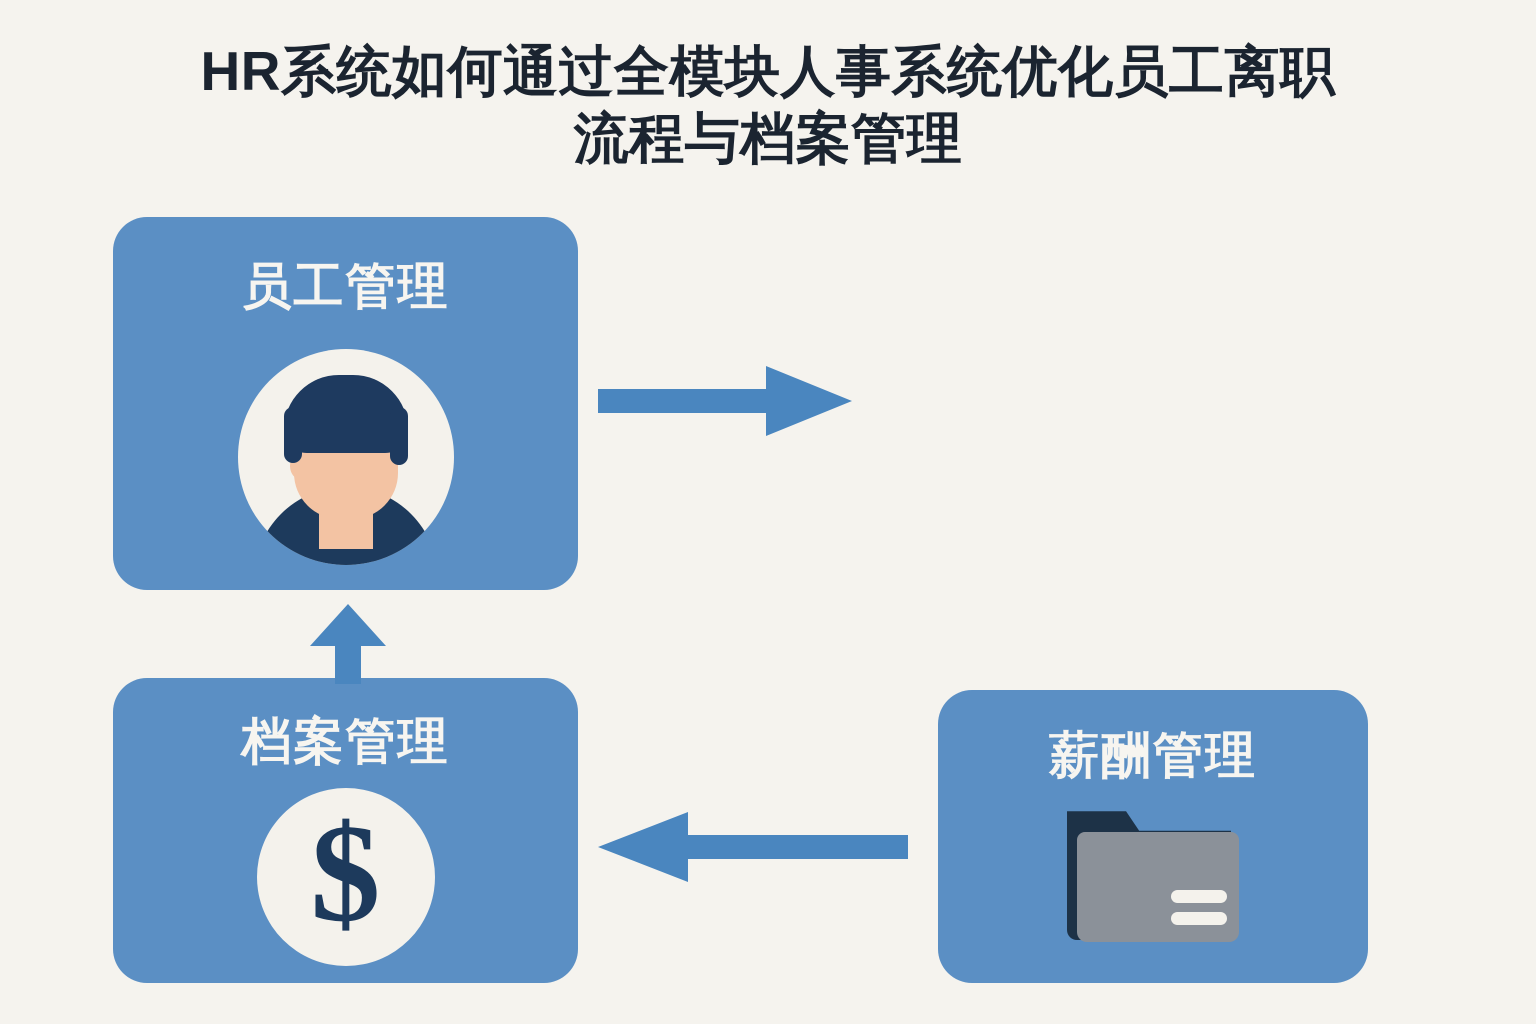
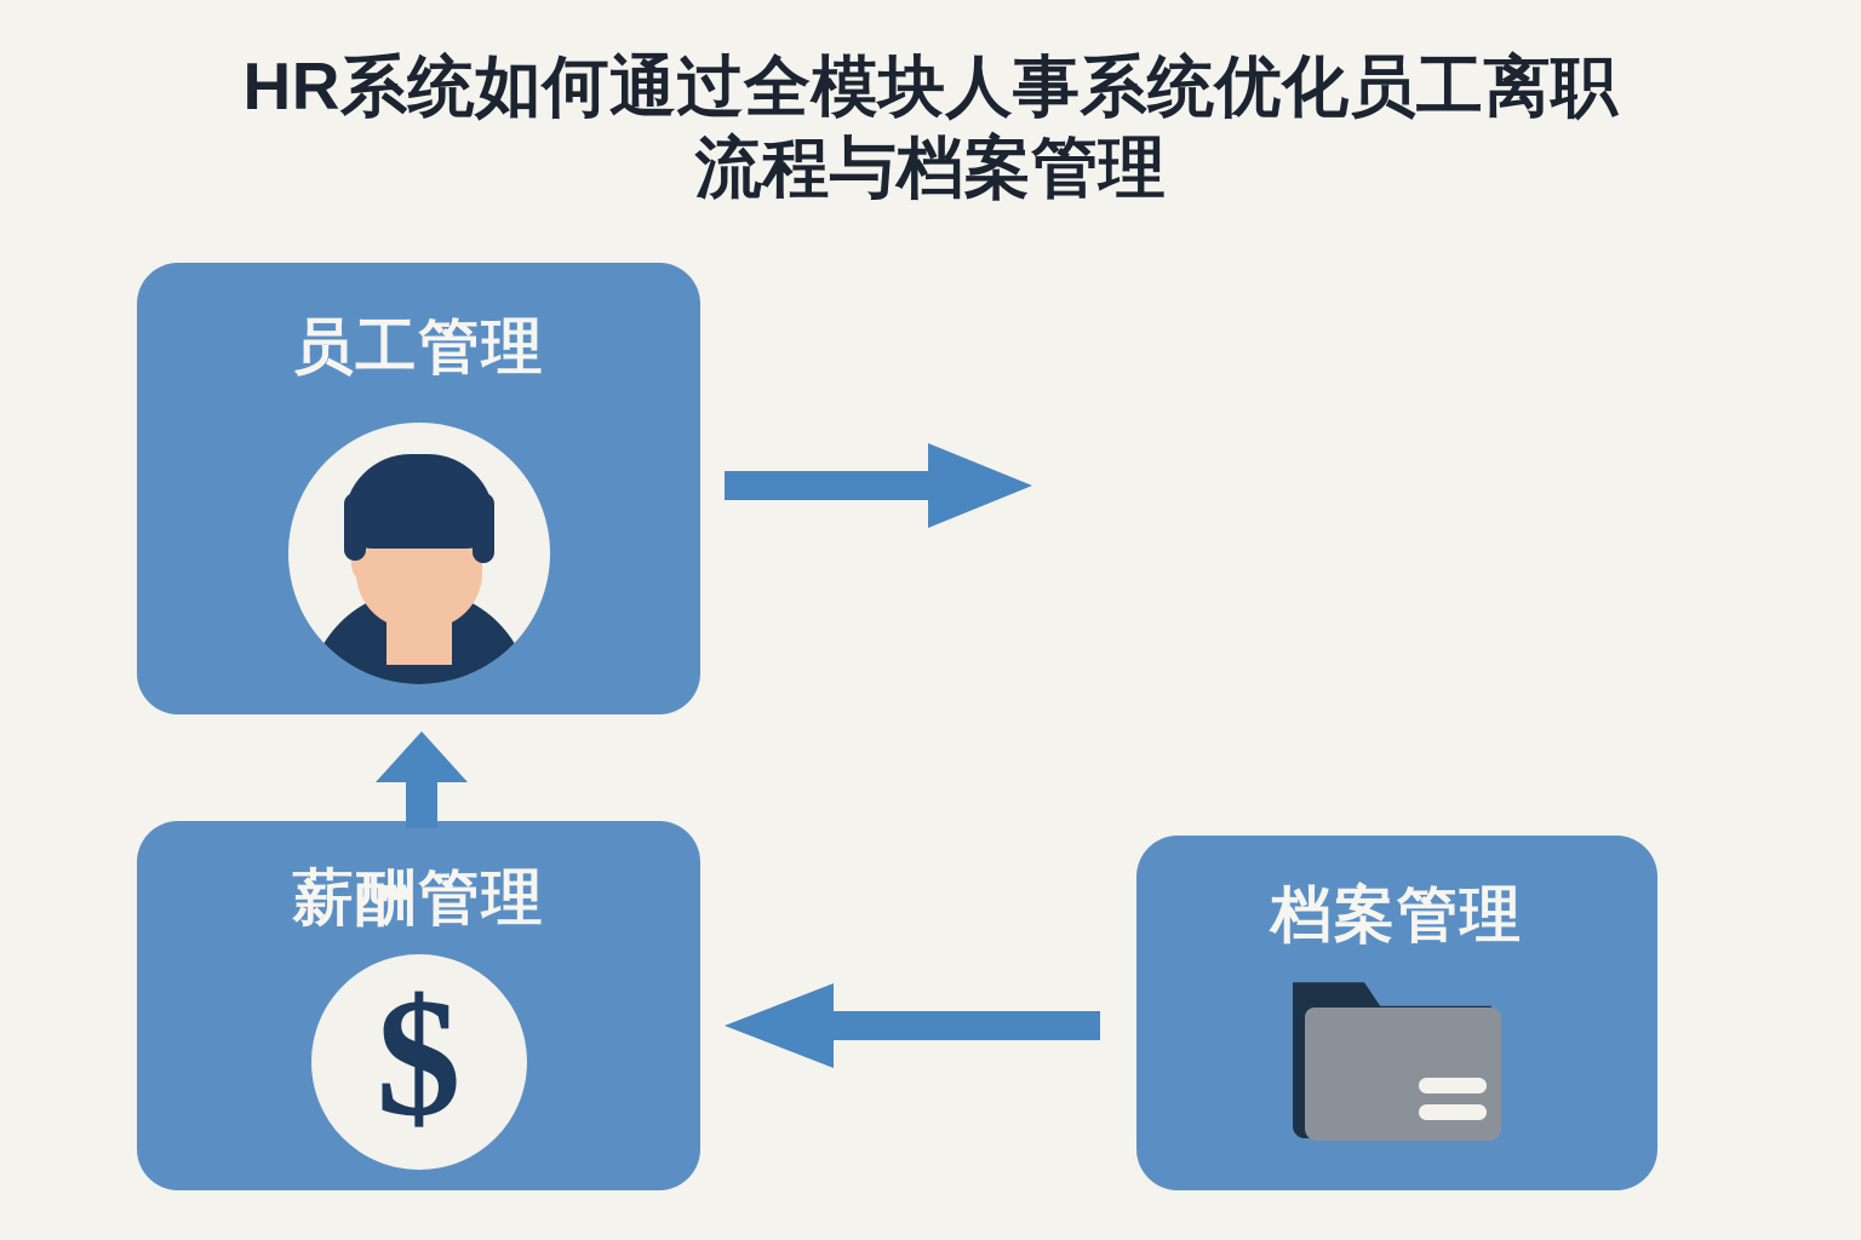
  HR系统如何通过全模块人事系统优化员工离职
  流程与档案管理
  员工管理
- 档案管理
+ 薪酬管理
  $
- 薪酬管理
+ 档案管理
